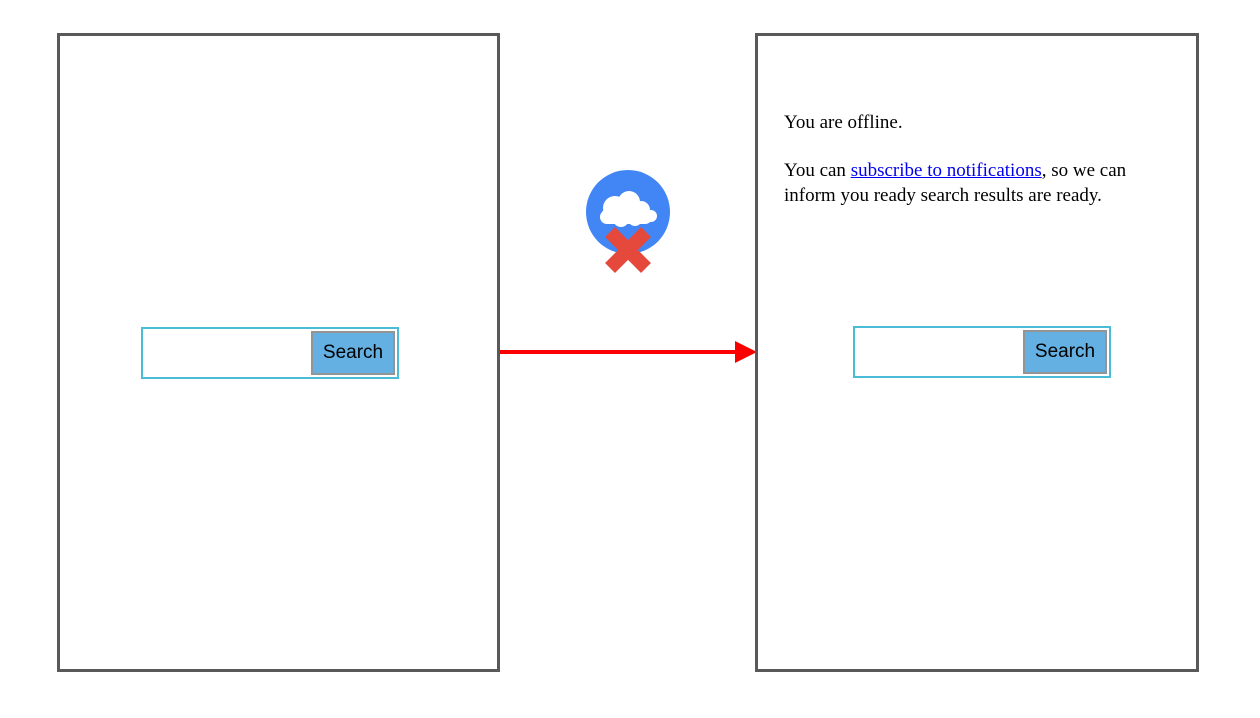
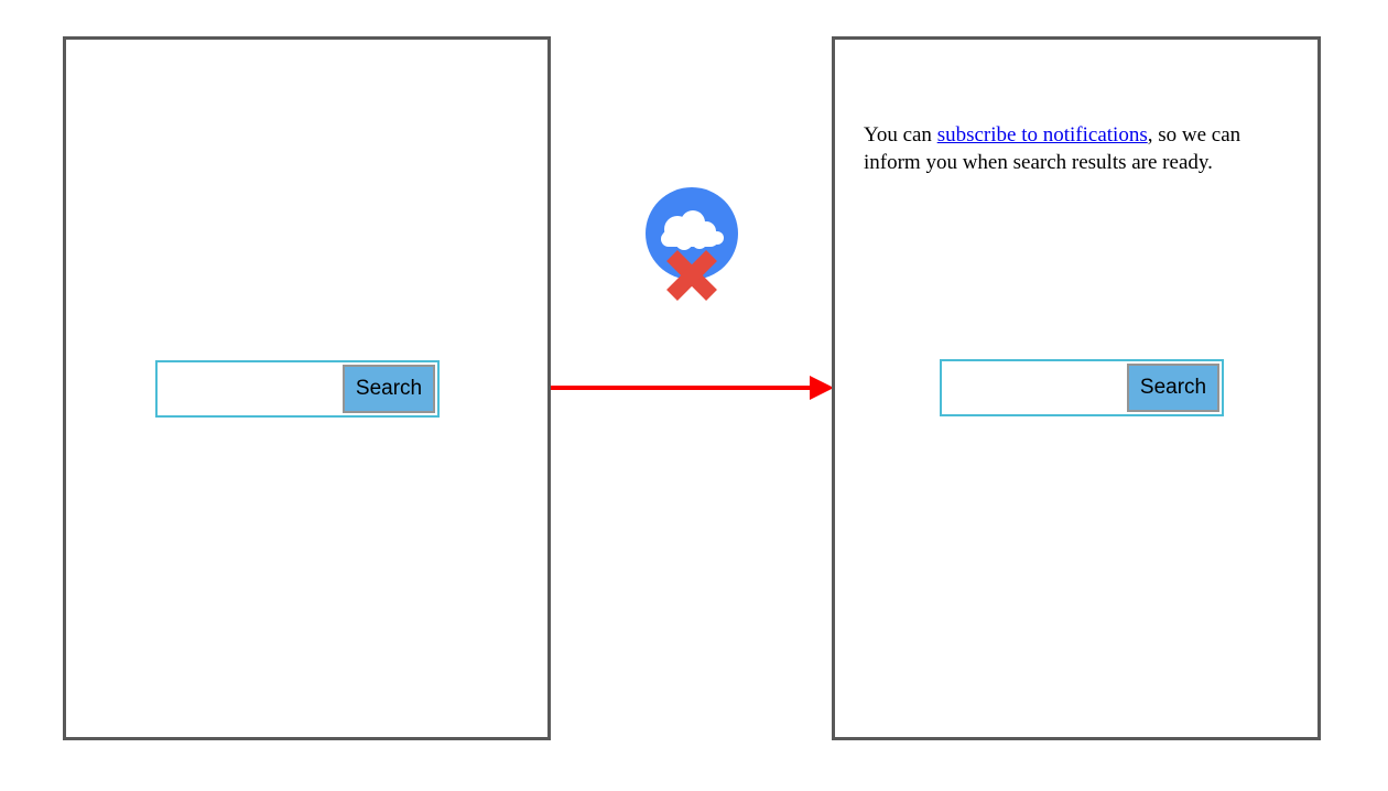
  Search
- You are offline.
- You can subscribe to notifications, so we can inform you ready search results are ready.
+ You can subscribe to notifications, so we can inform you when search results are ready.
  Search
